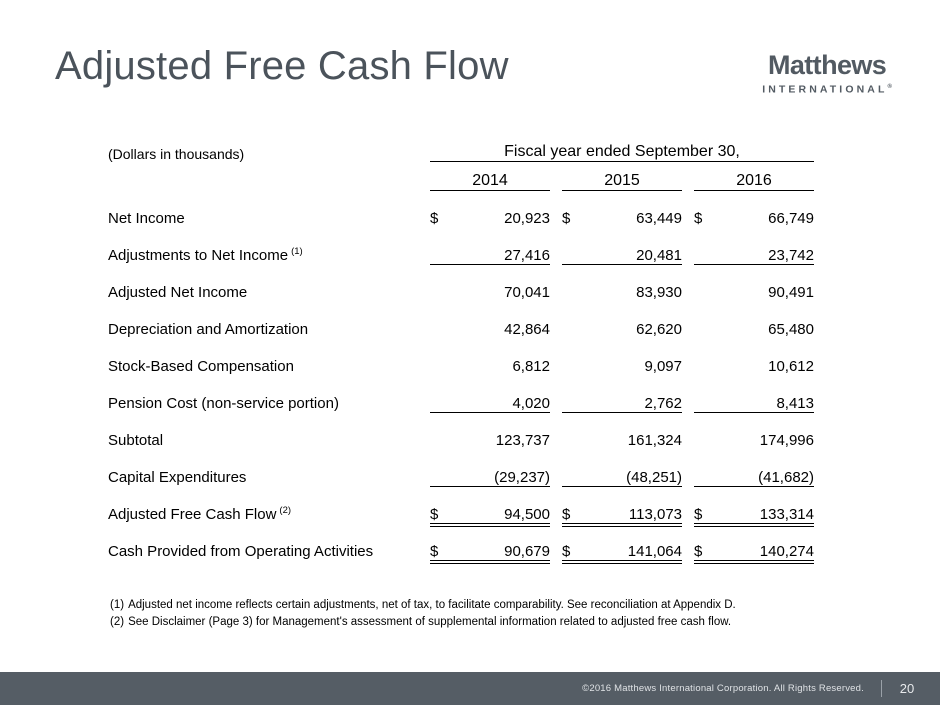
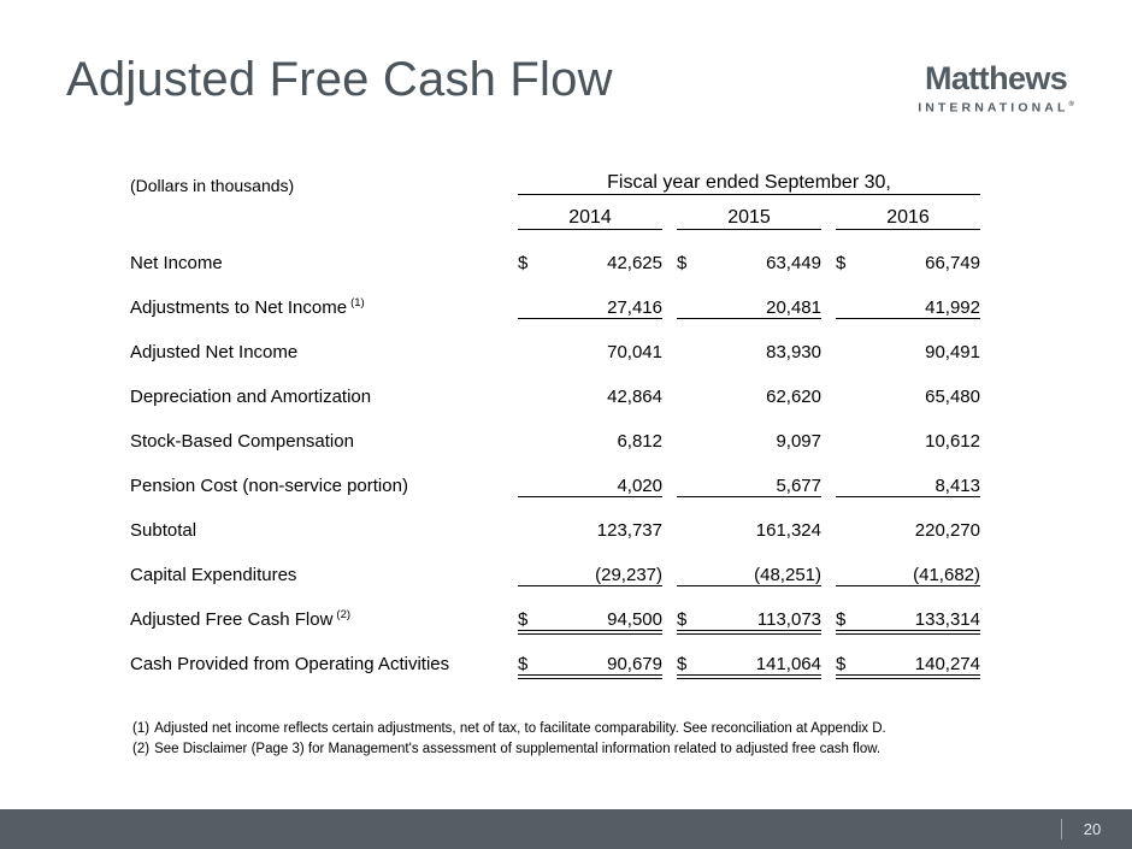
  Adjusted Free Cash Flow
  Matthews
  INTERNATIONAL
  (Dollars in thousands)	Fiscal year ended September 30,
  	2014		2015		2016
- Net Income	$	20,923		$	63,449		$	66,749
+ Net Income	$	42,625		$	63,449		$	66,749
- Adjustments to Net Income (1)		27,416			20,481			23,742
+ Adjustments to Net Income (1)		27,416			20,481			41,992
  Adjusted Net Income		70,041			83,930			90,491
  Depreciation and Amortization		42,864			62,620			65,480
  Stock-Based Compensation		6,812			9,097			10,612
- Pension Cost (non-service portion)		4,020			2,762			8,413
+ Pension Cost (non-service portion)		4,020			5,677			8,413
- Subtotal		123,737			161,324			174,996
+ Subtotal		123,737			161,324			220,270
  Capital Expenditures		(29,237)			(48,251)			(41,682)
  Adjusted Free Cash Flow (2)	$	94,500		$	113,073		$	133,314
  Cash Provided from Operating Activities	$	90,679		$	141,064		$	140,274
  (1) Adjusted net income reflects certain adjustments, net of tax, to facilitate comparability. See reconciliation at Appendix D.
  (2) See Disclaimer (Page 3) for Management's assessment of supplemental information related to adjusted free cash flow.
- ©2016 Matthews International Corporation. All Rights Reserved.
  20
